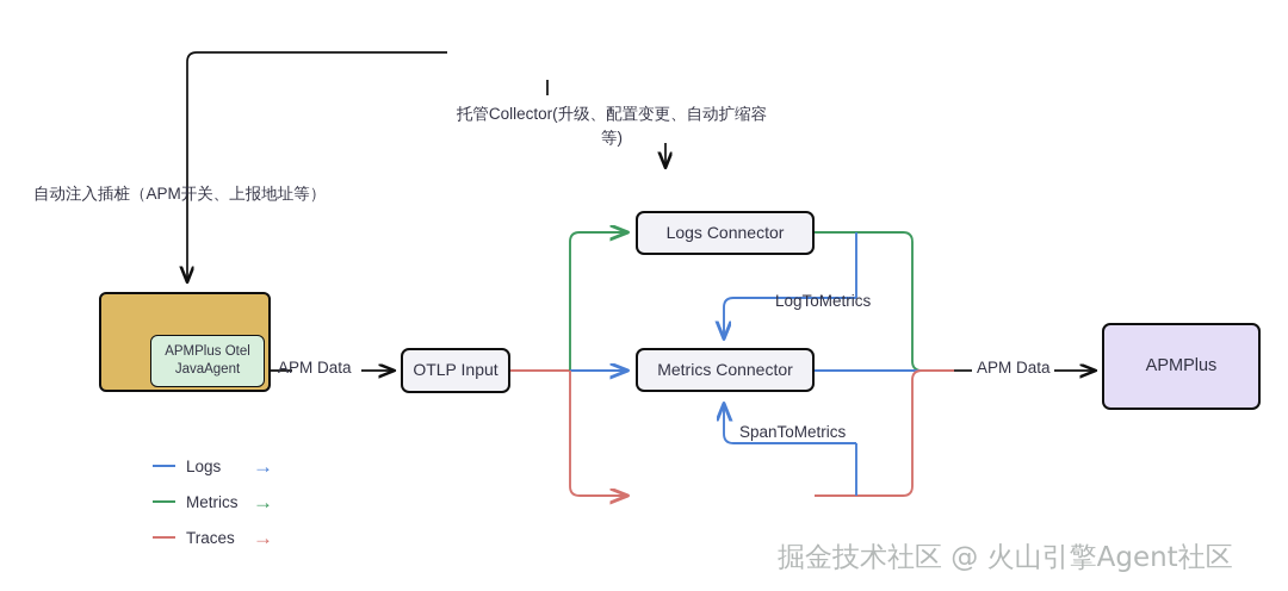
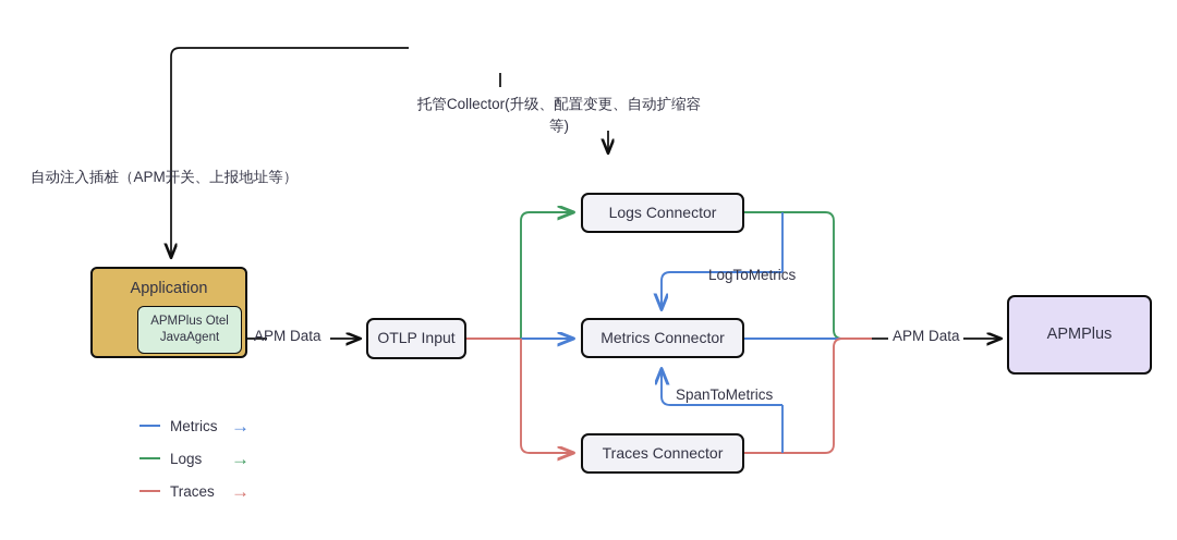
+ Application
  APMPlus Otel
  JavaAgent
  OTLP Input
  Logs Connector
  Metrics Connector
+ Traces Connector
  APMPlus
  托管Collector(升级、配置变更、自动扩缩容等)
  自动注入插桩（APM开关、上报地址等）
  APM Data
  APM Data
  LogToMetrics
  SpanToMetrics
- Logs
+ Metrics
  →
- Metrics
+ Logs
  →
  Traces
  →
- 掘金技术社区 @ 火山引擎Agent社区
